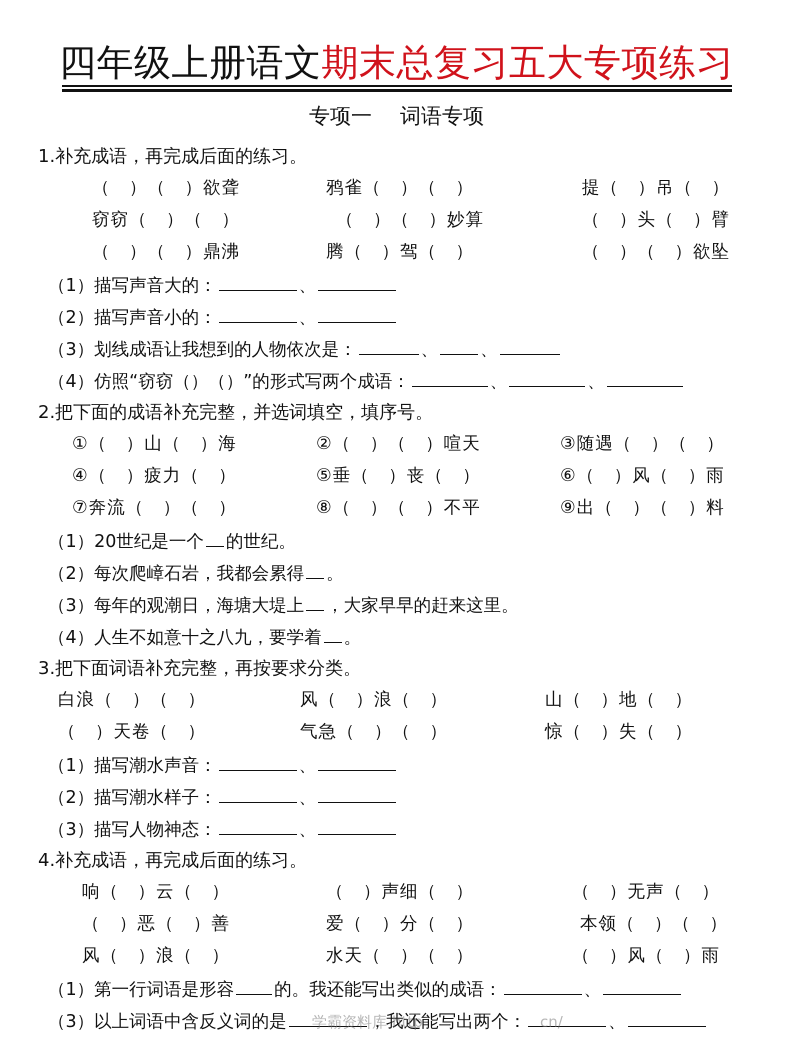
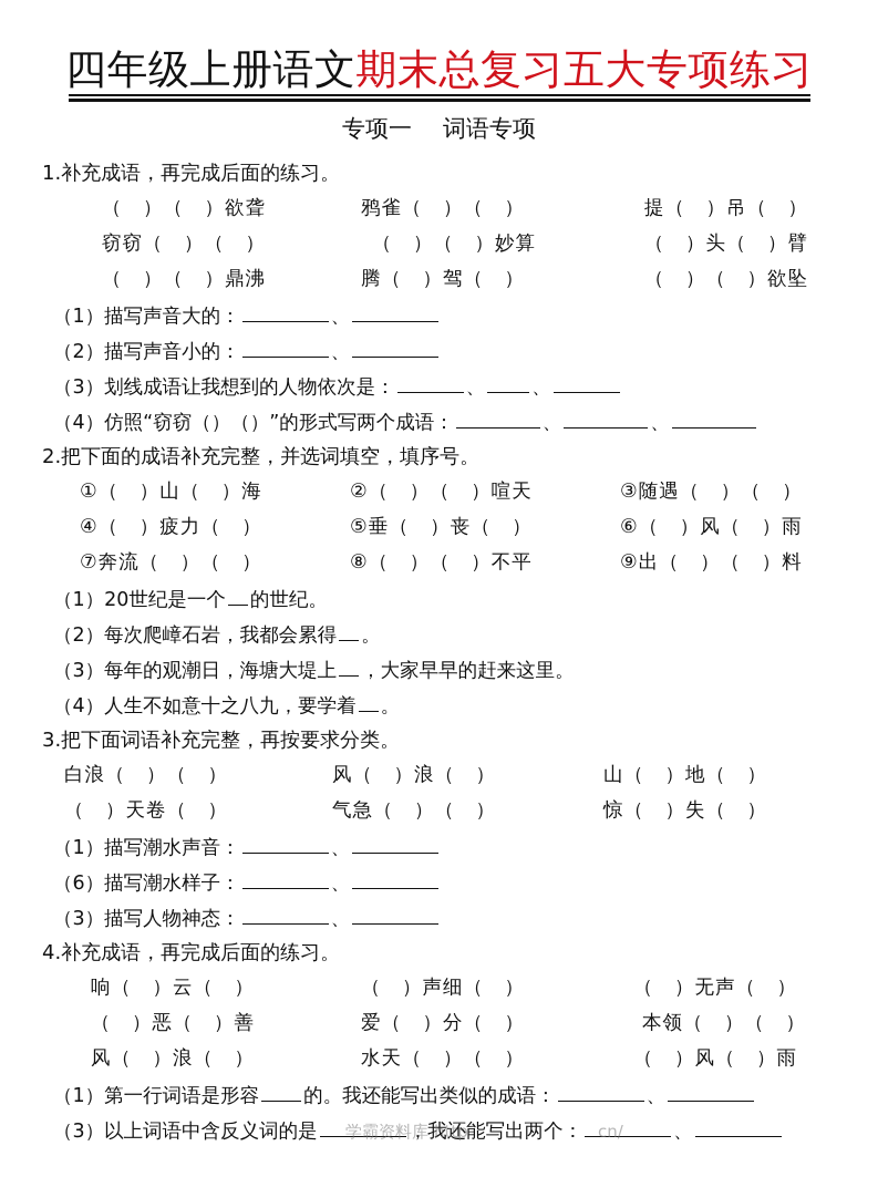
  四年级上册语文期末总复习五大专项练习
  专项一 词语专项
  1.补充成语，再完成后面的练习。
  （ ）（ ）欲聋
  鸦雀（ ）（ ）
  提（ ）吊（ ）
  窃窃（ ）（ ）
  （ ）（ ）妙算
  （ ）头（ ）臂
  （ ）（ ）鼎沸
  腾（ ）驾（ ）
  （ ）（ ）欲坠
  （1）描写声音大的： 、
  （2）描写声音小的： 、
  （3）划线成语让我想到的人物依次是： 、 、
  （4）仿照“窃窃（）（）”的形式写两个成语： 、 、
  2.把下面的成语补充完整，并选词填空，填序号。
  ①（ ）山（ ）海
  ②（ ）（ ）喧天
  ③随遇（ ）（ ）
  ④（ ）疲力（ ）
  ⑤垂（ ）丧（ ）
  ⑥（ ）风（ ）雨
  ⑦奔流（ ）（ ）
  ⑧（ ）（ ）不平
  ⑨出（ ）（ ）料
  （1）20世纪是一个 的世纪。
  （2）每次爬嶂石岩，我都会累得 。
  （3）每年的观潮日，海塘大堤上 ，大家早早的赶来这里。
  （4）人生不如意十之八九，要学着 。
  3.把下面词语补充完整，再按要求分类。
  白浪（ ）（ ）
  风（ ）浪（ ）
  山（ ）地（ ）
  （ ）天卷（ ）
  气急（ ）（ ）
  惊（ ）失（ ）
  （1）描写潮水声音： 、
- （2）描写潮水样子： 、
+ （6）描写潮水样子： 、
  （3）描写人物神态： 、
  4.补充成语，再完成后面的练习。
  响（ ）云（ ）
  （ ）声细（ ）
  （ ）无声（ ）
  （ ）恶（ ）善
  爱（ ）分（ ）
  本领（ ）（ ）
  风（ ）浪（ ）
  水天（ ）（ ）
  （ ）风（ ）雨
  （1）第一行词语是形容 的。我还能写出类似的成语： 、
  （3）以上词语中含反义词的是 ，我还能写出两个： 、
  学霸资料库
  http
  cn/
